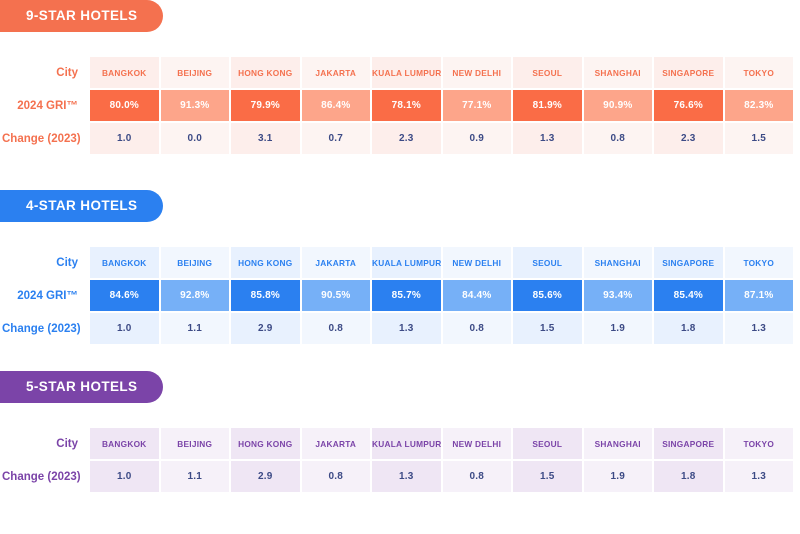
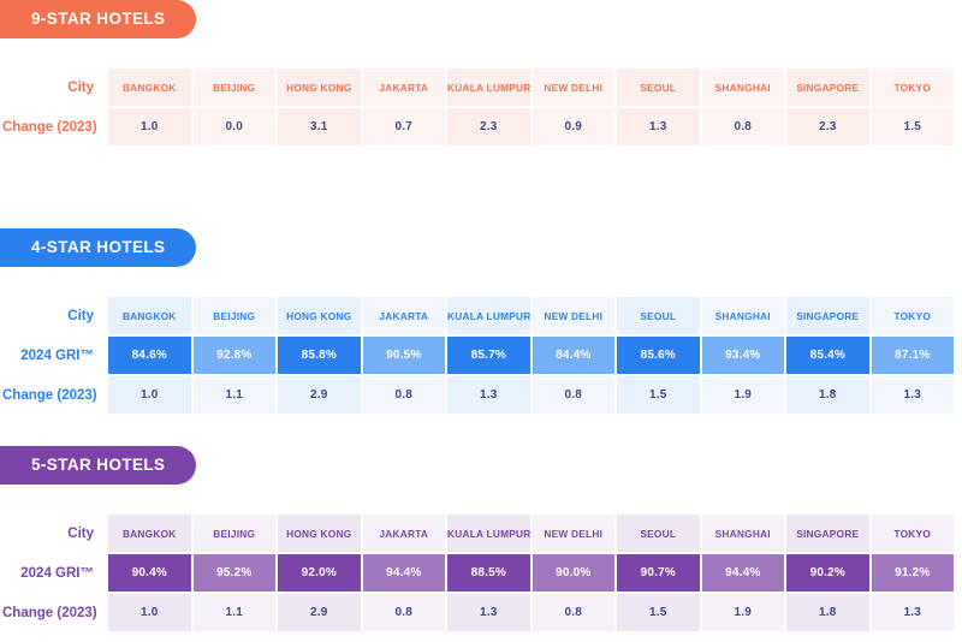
  9-STAR HOTELS
  City	BANGKOK	BEIJING	HONG KONG	JAKARTA	KUALA LUMPUR	NEW DELHI	SEOUL	SHANGHAI	SINGAPORE	TOKYO
- 2024 GRI™	80.0%	91.3%	79.9%	86.4%	78.1%	77.1%	81.9%	90.9%	76.6%	82.3%
  Change (2023)	1.0	0.0	3.1	0.7	2.3	0.9	1.3	0.8	2.3	1.5
  4-STAR HOTELS
  City	BANGKOK	BEIJING	HONG KONG	JAKARTA	KUALA LUMPUR	NEW DELHI	SEOUL	SHANGHAI	SINGAPORE	TOKYO
  2024 GRI™	84.6%	92.8%	85.8%	90.5%	85.7%	84.4%	85.6%	93.4%	85.4%	87.1%
  Change (2023)	1.0	1.1	2.9	0.8	1.3	0.8	1.5	1.9	1.8	1.3
  5-STAR HOTELS
  City	BANGKOK	BEIJING	HONG KONG	JAKARTA	KUALA LUMPUR	NEW DELHI	SEOUL	SHANGHAI	SINGAPORE	TOKYO
+ 2024 GRI™	90.4%	95.2%	92.0%	94.4%	88.5%	90.0%	90.7%	94.4%	90.2%	91.2%
  Change (2023)	1.0	1.1	2.9	0.8	1.3	0.8	1.5	1.9	1.8	1.3
